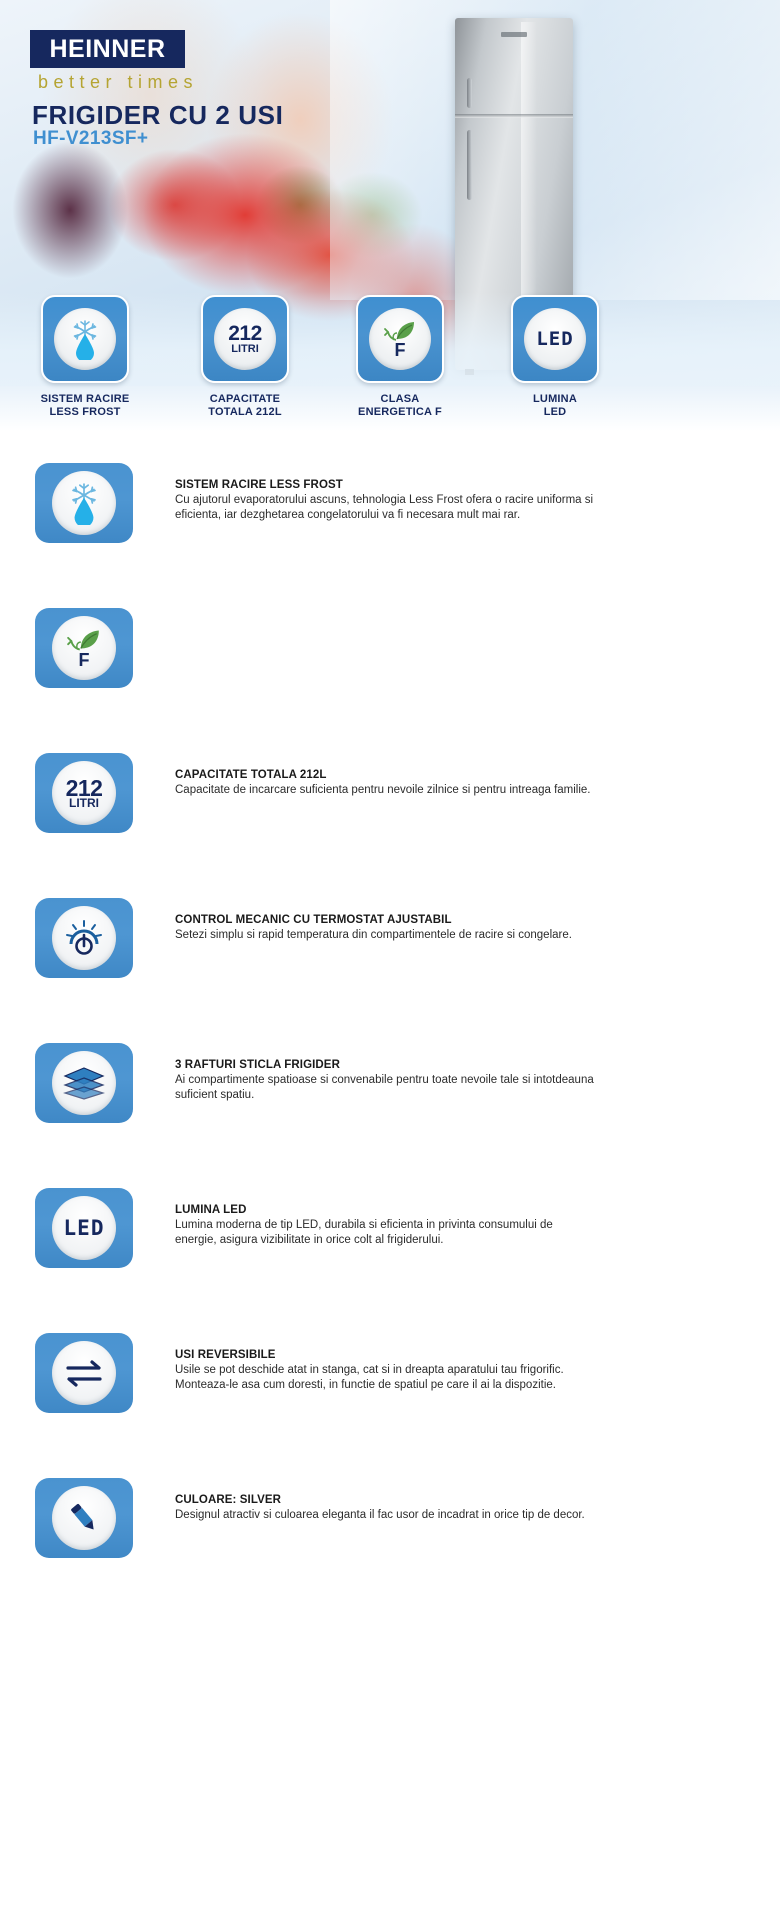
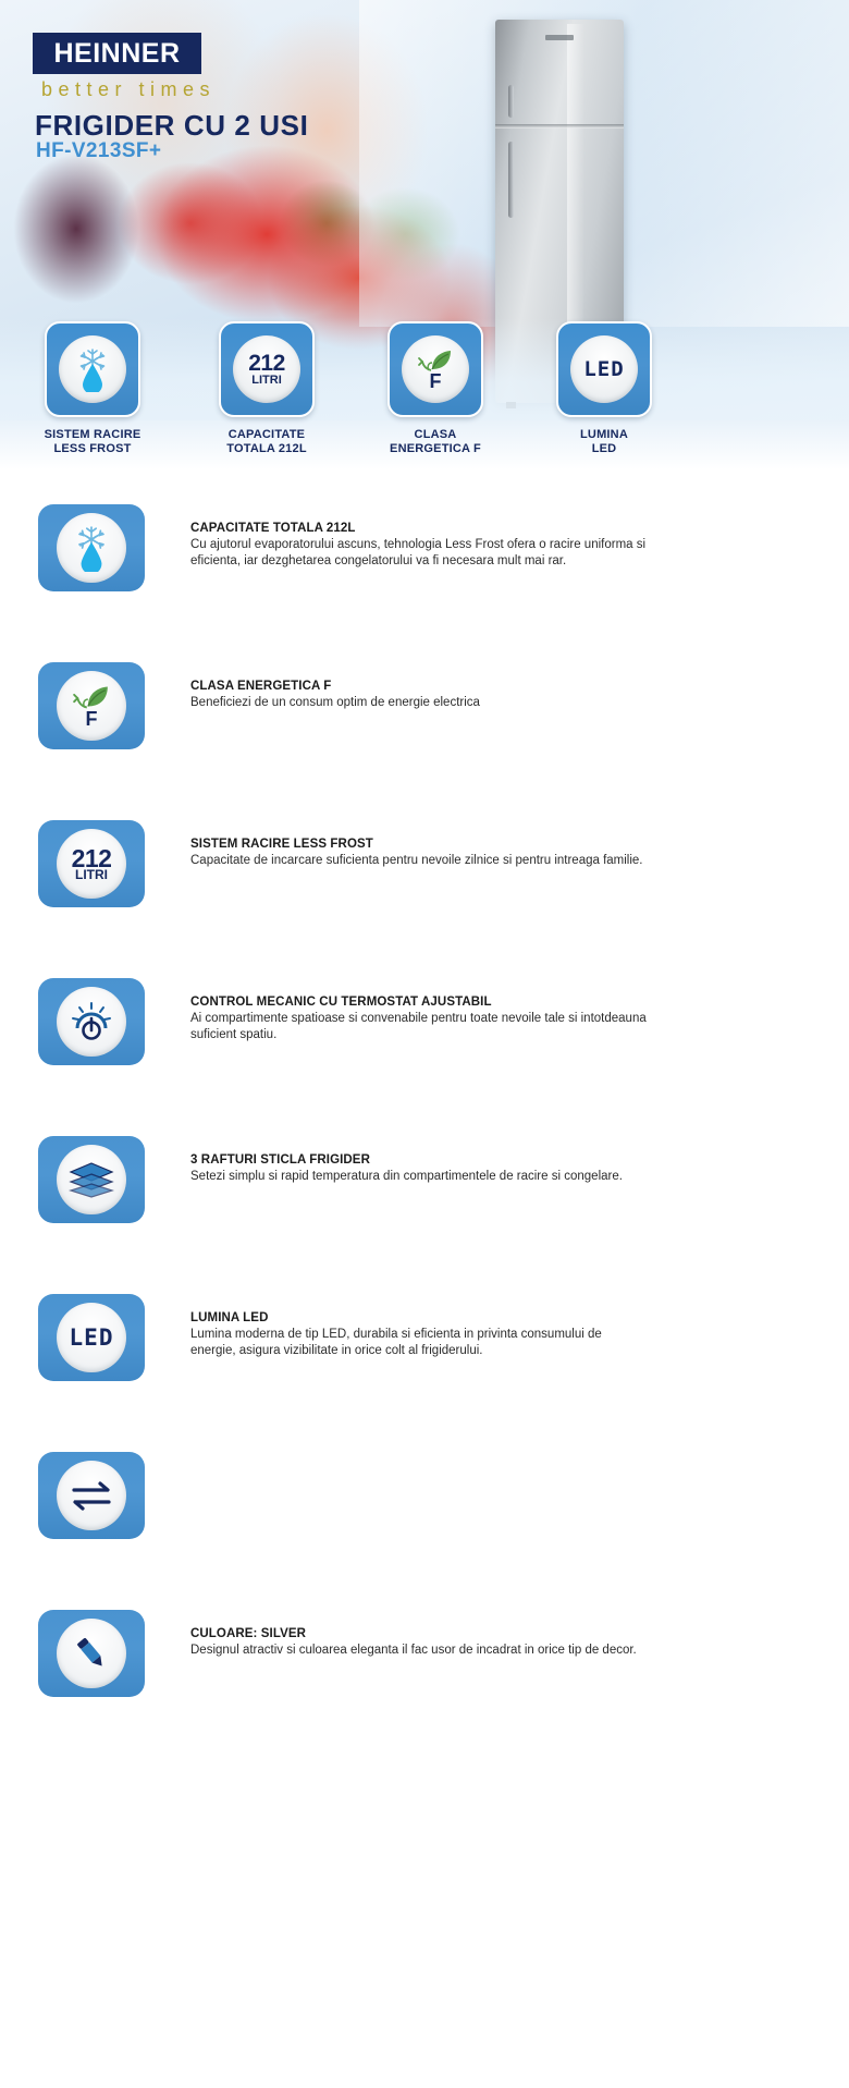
  HEINNER
  better times
  FRIGIDER CU 2 USI
  HF-V213SF+
  SISTEM RACIRE
  LESS FROST
  212
  LITRI
  CAPACITATE
  TOTALA 212L
  F
  CLASA
  ENERGETICA F
  LED
  LUMINA
  LED
- SISTEM RACIRE LESS FROST
+ CAPACITATE TOTALA 212L
  Cu ajutorul evaporatorului ascuns, tehnologia Less Frost ofera o racire uniforma si eficienta, iar dezghetarea congelatorului va fi necesara mult mai rar.
  F
+ CLASA ENERGETICA F
+ Beneficiezi de un consum optim de energie electrica
  212
  LITRI
- CAPACITATE TOTALA 212L
+ SISTEM RACIRE LESS FROST
  Capacitate de incarcare suficienta pentru nevoile zilnice si pentru intreaga familie.
  CONTROL MECANIC CU TERMOSTAT AJUSTABIL
- Setezi simplu si rapid temperatura din compartimentele de racire si congelare.
+ Ai compartimente spatioase si convenabile pentru toate nevoile tale si intotdeauna suficient spatiu.
  3 RAFTURI STICLA FRIGIDER
- Ai compartimente spatioase si convenabile pentru toate nevoile tale si intotdeauna suficient spatiu.
+ Setezi simplu si rapid temperatura din compartimentele de racire si congelare.
  LED
  LUMINA LED
  Lumina moderna de tip LED, durabila si eficienta in privinta consumului de energie, asigura vizibilitate in orice colt al frigiderului.
- USI REVERSIBILE
- Usile se pot deschide atat in stanga, cat si in dreapta aparatului tau frigorific. Monteaza-le asa cum doresti, in functie de spatiul pe care il ai la dispozitie.
  CULOARE: SILVER
  Designul atractiv si culoarea eleganta il fac usor de incadrat in orice tip de decor.
